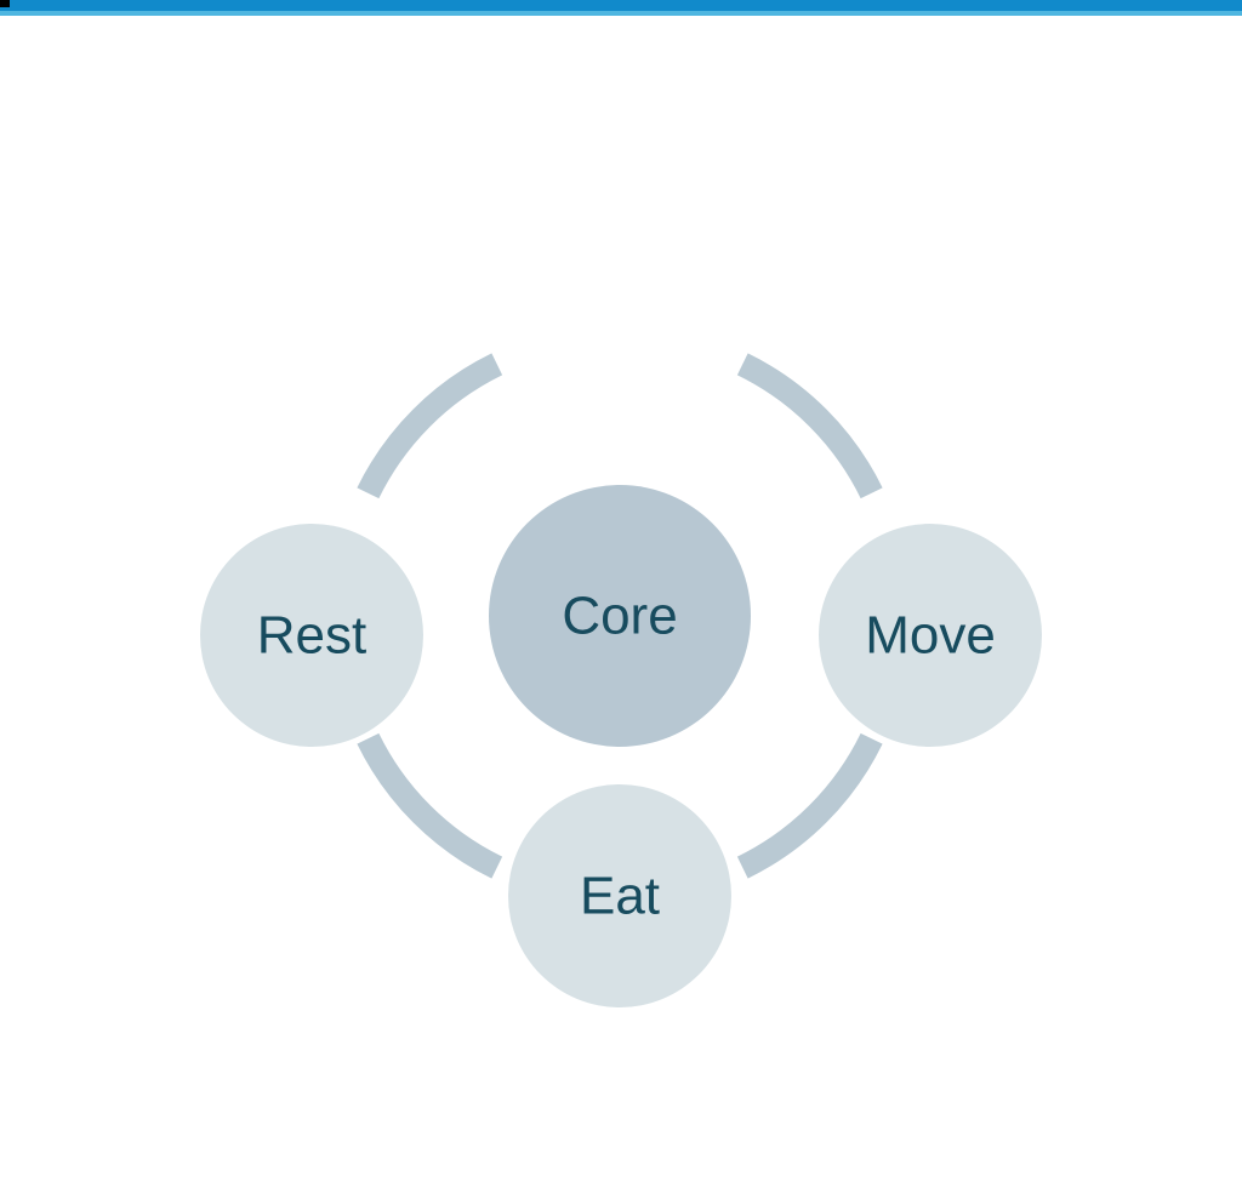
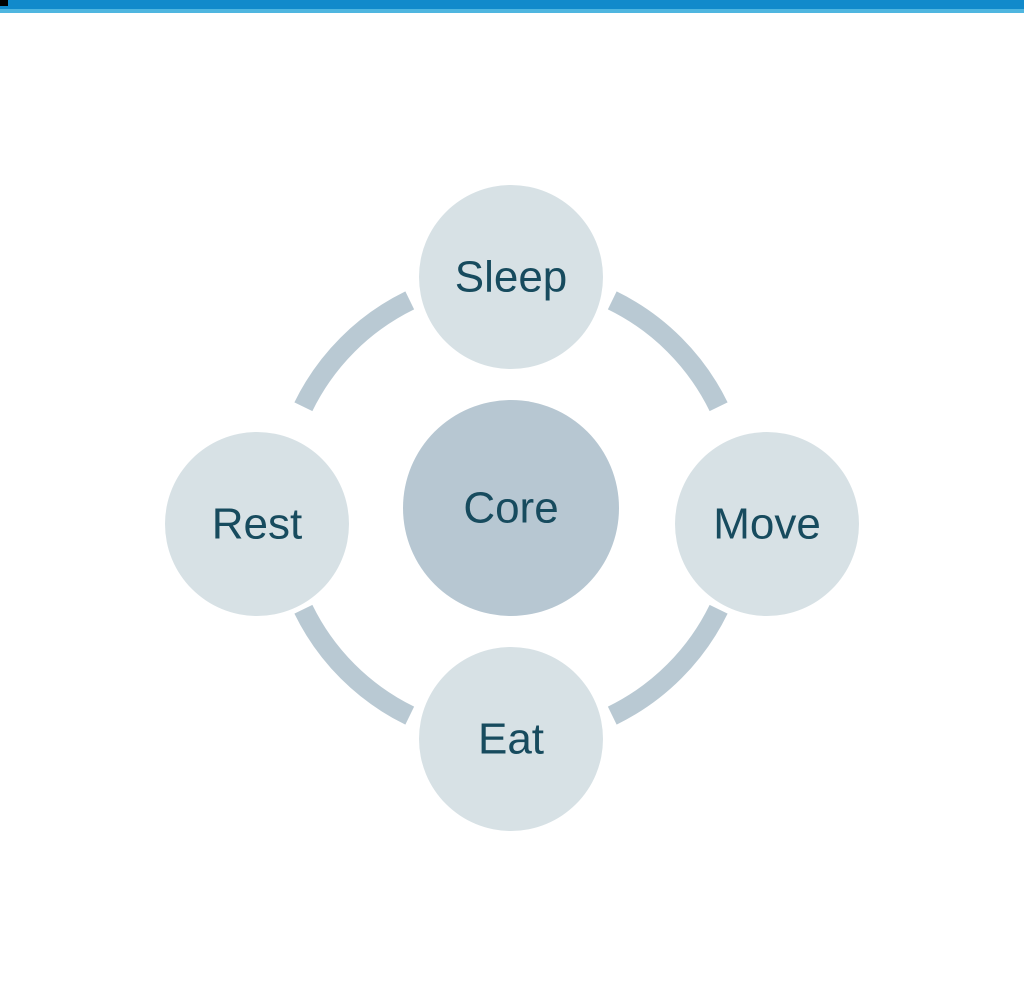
  Core
+ Sleep
  Move
  Eat
  Rest
